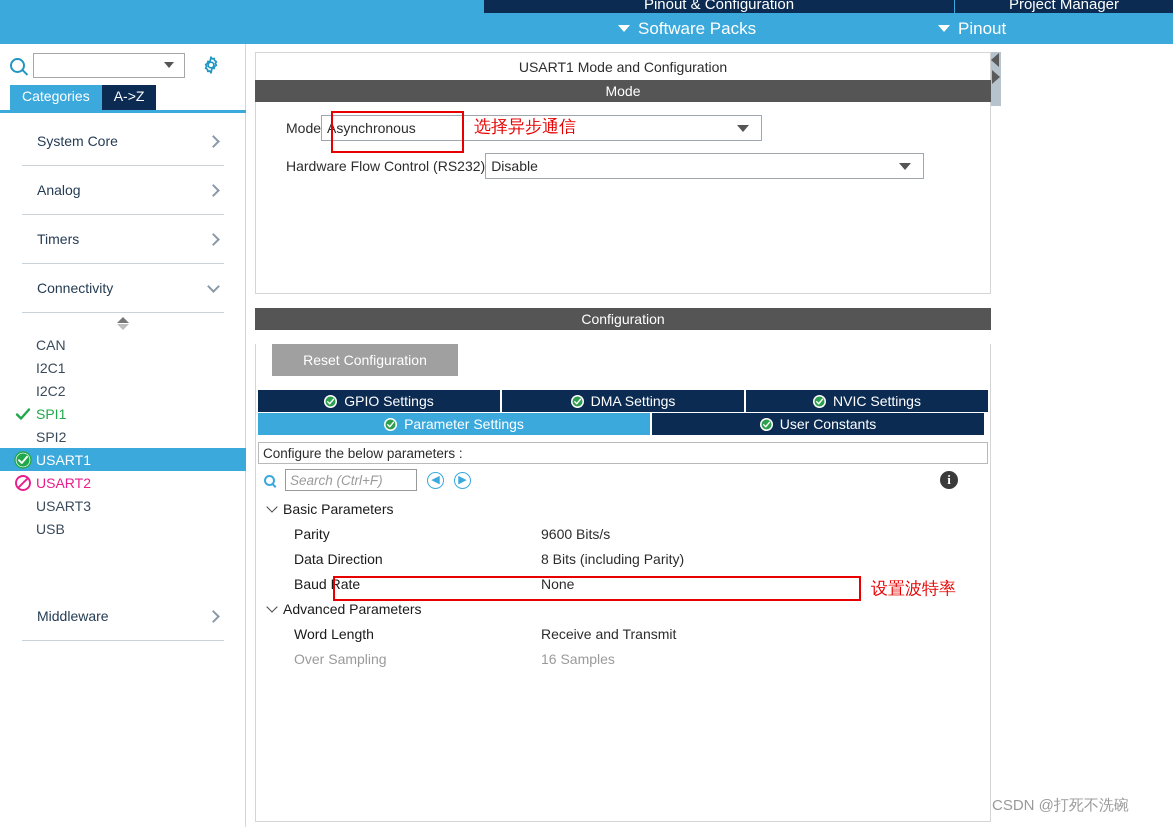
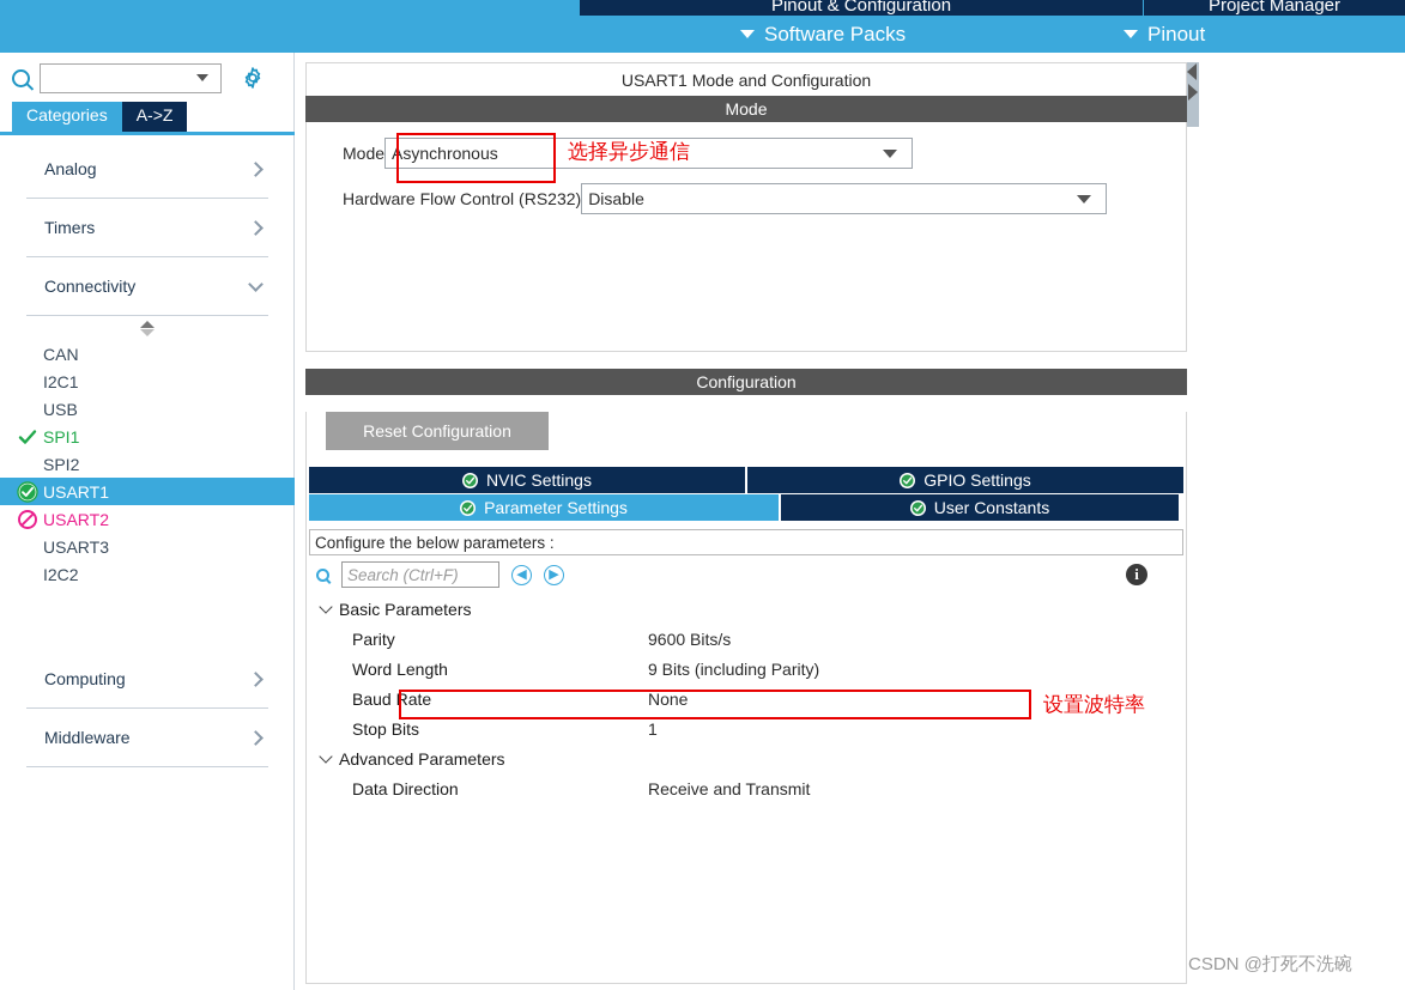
  Pinout & Configuration
  Project Manager
  Software Packs
  Pinout
  Categories
  A->Z
- System Core
  Analog
  Timers
  Connectivity
  CAN
  I2C1
- I2C2
+ USB
  SPI1
  SPI2
  USART1
  USART2
  USART3
- USB
+ I2C2
+ Computing
  Middleware
  USART1 Mode and Configuration
  Mode
  Mode
  Asynchronous
  Hardware Flow Control (RS232)
  Disable
  选择异步通信
  Configuration
  Reset Configuration
- GPIO Settings
+ NVIC Settings
- DMA Settings
- NVIC Settings
+ GPIO Settings
  Parameter Settings
  User Constants
  Configure the below parameters :
  Search (Ctrl+F)
  ◀
  ▶
  i
  Basic Parameters
  Parity
  9600 Bits/s
- Data Direction
+ Word Length
- 8 Bits (including Parity)
+ 9 Bits (including Parity)
  Baud Rate
  None
+ Stop Bits
+ 1
  Advanced Parameters
- Word Length
+ Data Direction
  Receive and Transmit
- Over Sampling
- 16 Samples
  设置波特率
  CSDN @打死不洗碗
